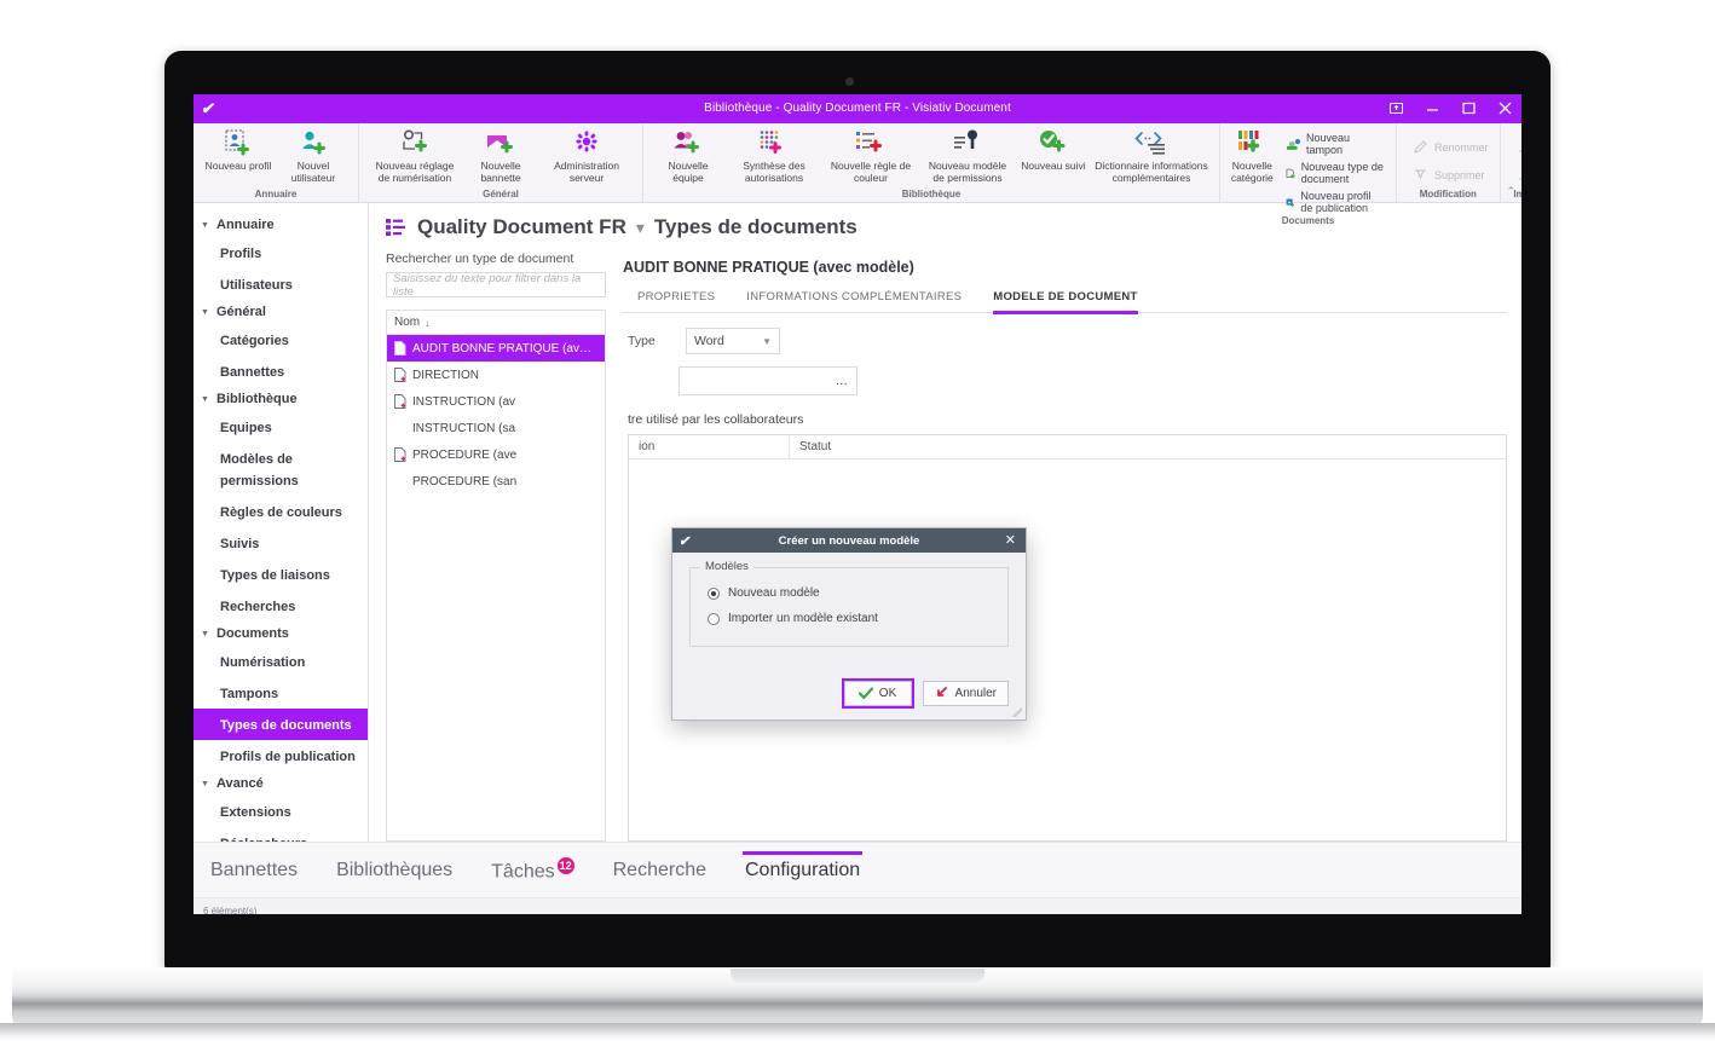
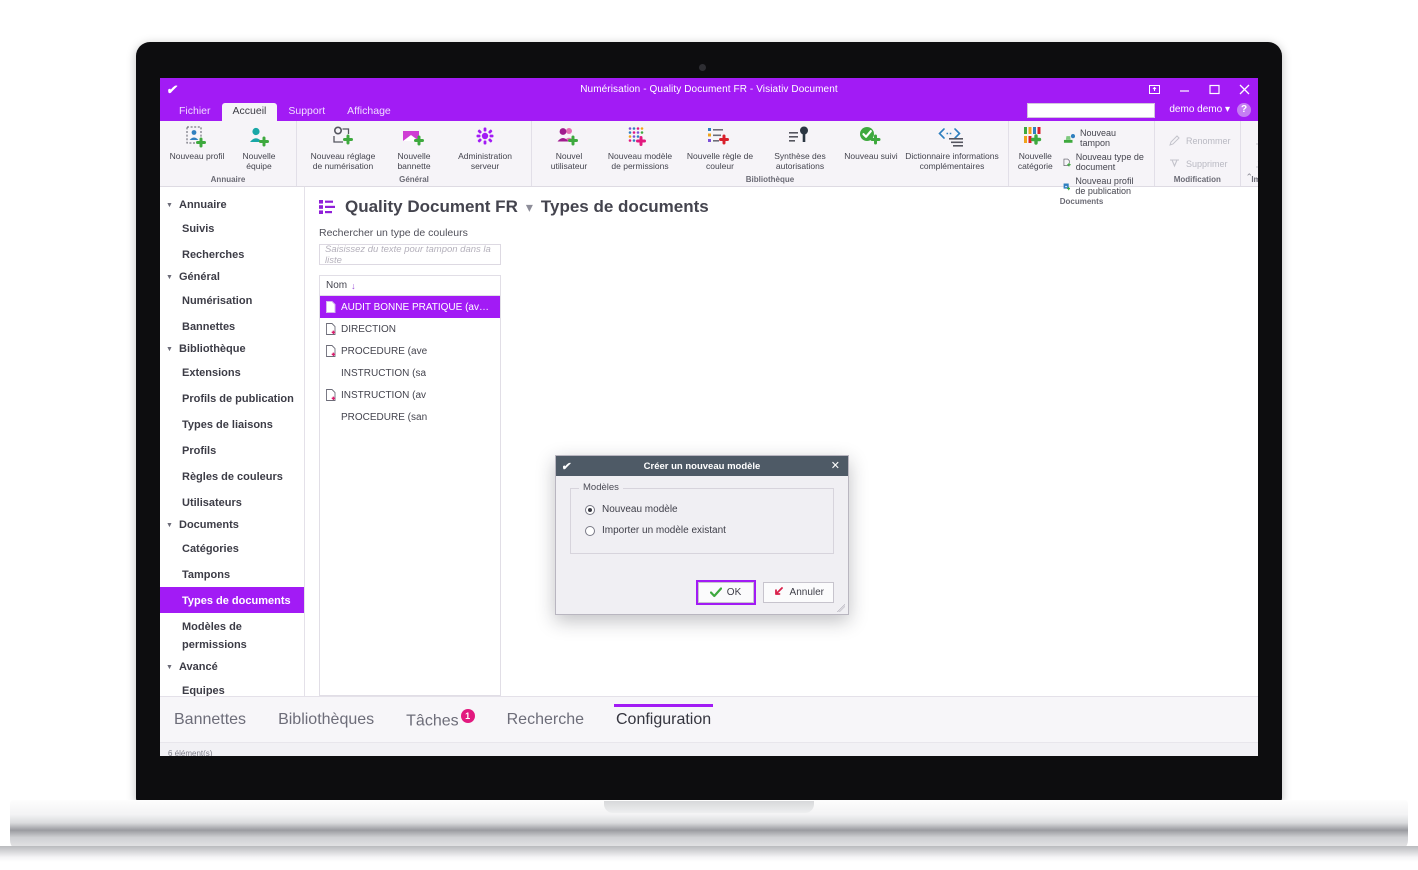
- Bibliothèque - Quality Document FR - Visiativ Document
+ Numérisation - Quality Document FR - Visiativ Document
+ Fichier
+ Accueil
+ Support
+ Affichage
+ demo demo ▾
+ ?
  Nouveau profil
- Nouvel utilisateur
+ Nouvelle équipe
  Annuaire
  Nouveau réglage de numérisation
  Nouvelle bannette
  Administration serveur
  Général
- Nouvelle équipe
+ Nouvel utilisateur
- Synthèse des autorisations
+ Nouveau modèle de permissions
  Nouvelle règle de couleur
- Nouveau modèle de permissions
+ Synthèse des autorisations
  Nouveau suivi
  Dictionnaire informations complémentaires
  Bibliothèque
  Nouvelle catégorie
  Nouveau tampon
  Nouveau type de document
  Nouveau profil de publication
  Documents
  Renommer
  Supprimer
  Modification
  ⌃
  Annuaire
- Profils
+ Suivis
- Utilisateurs
+ Recherches
  Général
- Catégories
+ Numérisation
  Bannettes
  Bibliothèque
- Equipes
+ Extensions
- Modèles de permissions
+ Profils de publication
- Règles de couleurs
+ Types de liaisons
- Suivis
+ Profils
- Types de liaisons
+ Règles de couleurs
- Recherches
+ Utilisateurs
  Documents
- Numérisation
+ Catégories
  Tampons
  Types de documents
- Profils de publication
+ Modèles de permissions
  Avancé
- Extensions
+ Equipes
  Quality Document FR
  ▾
  Types de documents
- Rechercher un type de document
+ Rechercher un type de couleurs
- Saisissez du texte pour filtrer dans la liste
+ Saisissez du texte pour tampon dans la liste
  Nom
  ↓
  AUDIT BONNE PRATIQUE (avec .
  DIRECTION
- INSTRUCTION (av
+ PROCEDURE (ave
  INSTRUCTION (sa
- PROCEDURE (ave
+ INSTRUCTION (av
  PROCEDURE (san
- AUDIT BONNE PRATIQUE (avec modèle)
- PROPRIETES
- INFORMATIONS COMPLÉMENTAIRES
- MODELE DE DOCUMENT
- Type
- Word
- ▼
- …
- tre utilisé par les collaborateurs
- ion
- Statut
  Créer un nouveau modèle
  ✕
  Modèles
  Nouveau modèle
  Importer un modèle existant
  OK
  Annuler
  Bannettes
  Bibliothèques
- Tâches 12
+ Tâches 1
  Recherche
  Configuration
  6 élément(s)
